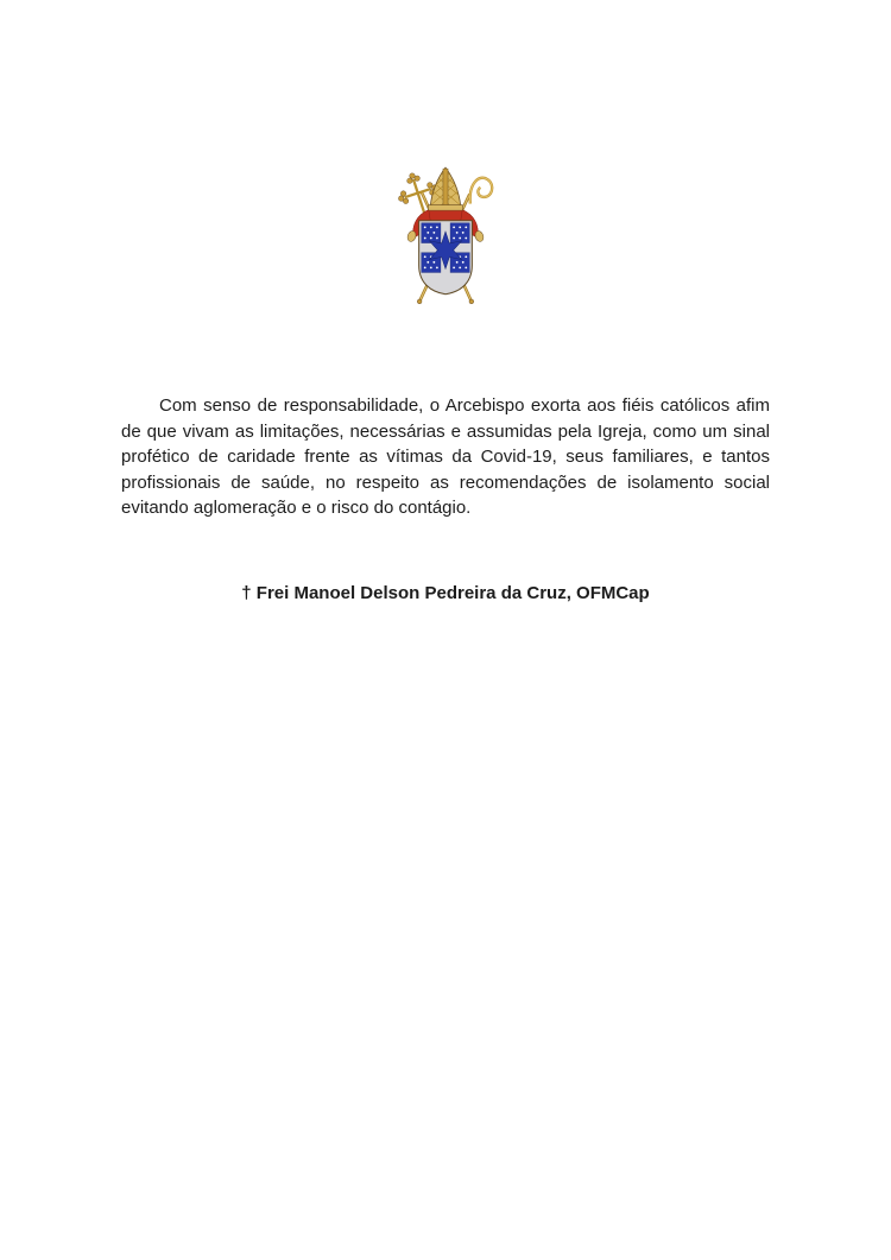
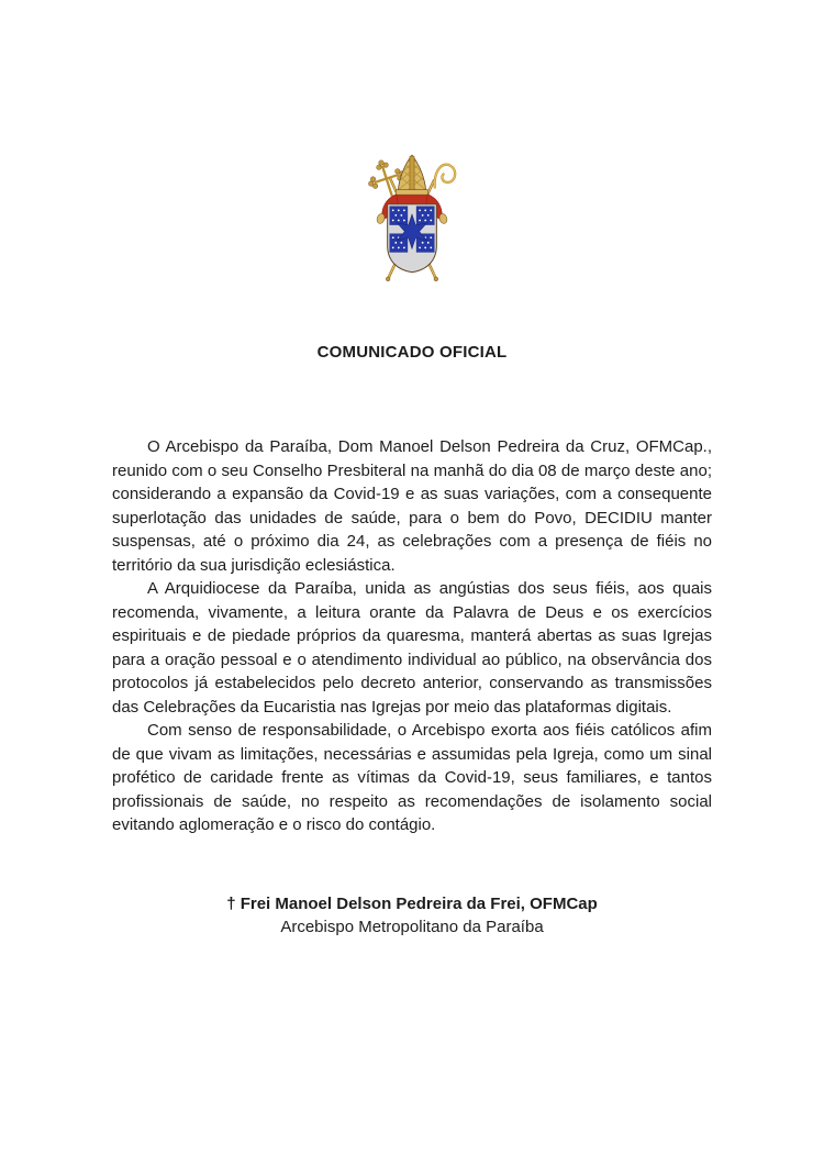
+ COMUNICADO OFICIAL
+ O Arcebispo da Paraíba, Dom Manoel Delson Pedreira da Cruz, OFMCap., reunido com o seu Conselho Presbiteral na manhã do dia 08 de março deste ano; considerando a expansão da Covid-19 e as suas variações, com a consequente superlotação das unidades de saúde, para o bem do Povo, DECIDIU manter suspensas, até o próximo dia 24, as celebrações com a presença de fiéis no território da sua jurisdição eclesiástica.
+ A Arquidiocese da Paraíba, unida as angústias dos seus fiéis, aos quais recomenda, vivamente, a leitura orante da Palavra de Deus e os exercícios espirituais e de piedade próprios da quaresma, manterá abertas as suas Igrejas para a oração pessoal e o atendimento individual ao público, na observância dos protocolos já estabelecidos pelo decreto anterior, conservando as transmissões das Celebrações da Eucaristia nas Igrejas por meio das plataformas digitais.
  Com senso de responsabilidade, o Arcebispo exorta aos fiéis católicos afim de que vivam as limitações, necessárias e assumidas pela Igreja, como um sinal profético de caridade frente as vítimas da Covid-19, seus familiares, e tantos profissionais de saúde, no respeito as recomendações de isolamento social evitando aglomeração e o risco do contágio.
- † Frei Manoel Delson Pedreira da Cruz, OFMCap
+ † Frei Manoel Delson Pedreira da Frei, OFMCap
+ Arcebispo Metropolitano da Paraíba
